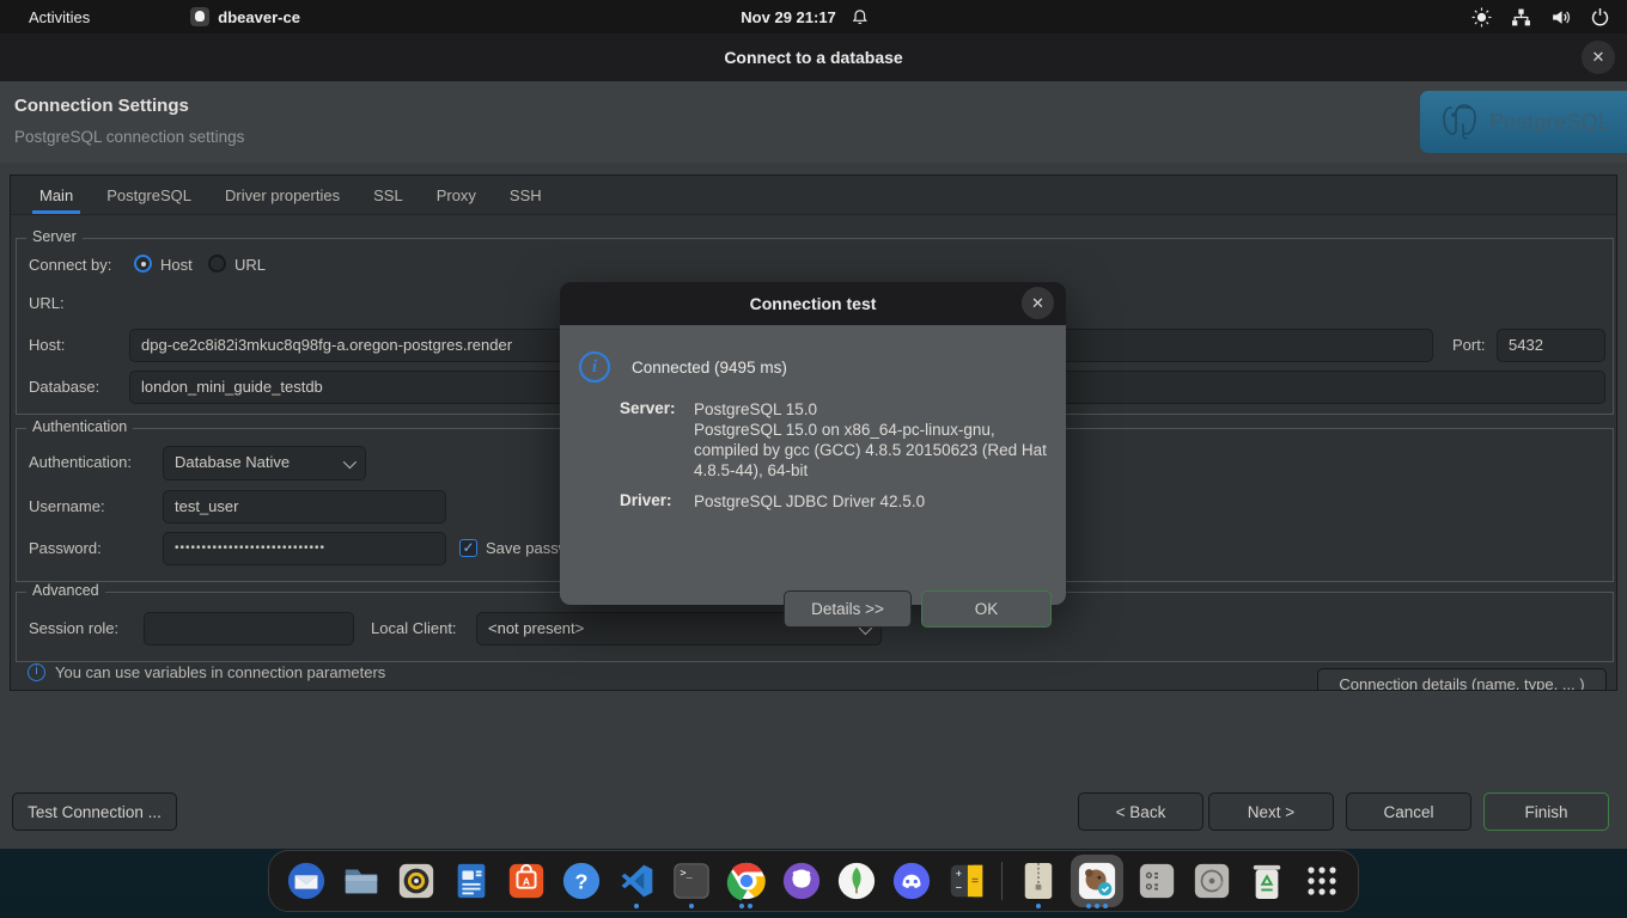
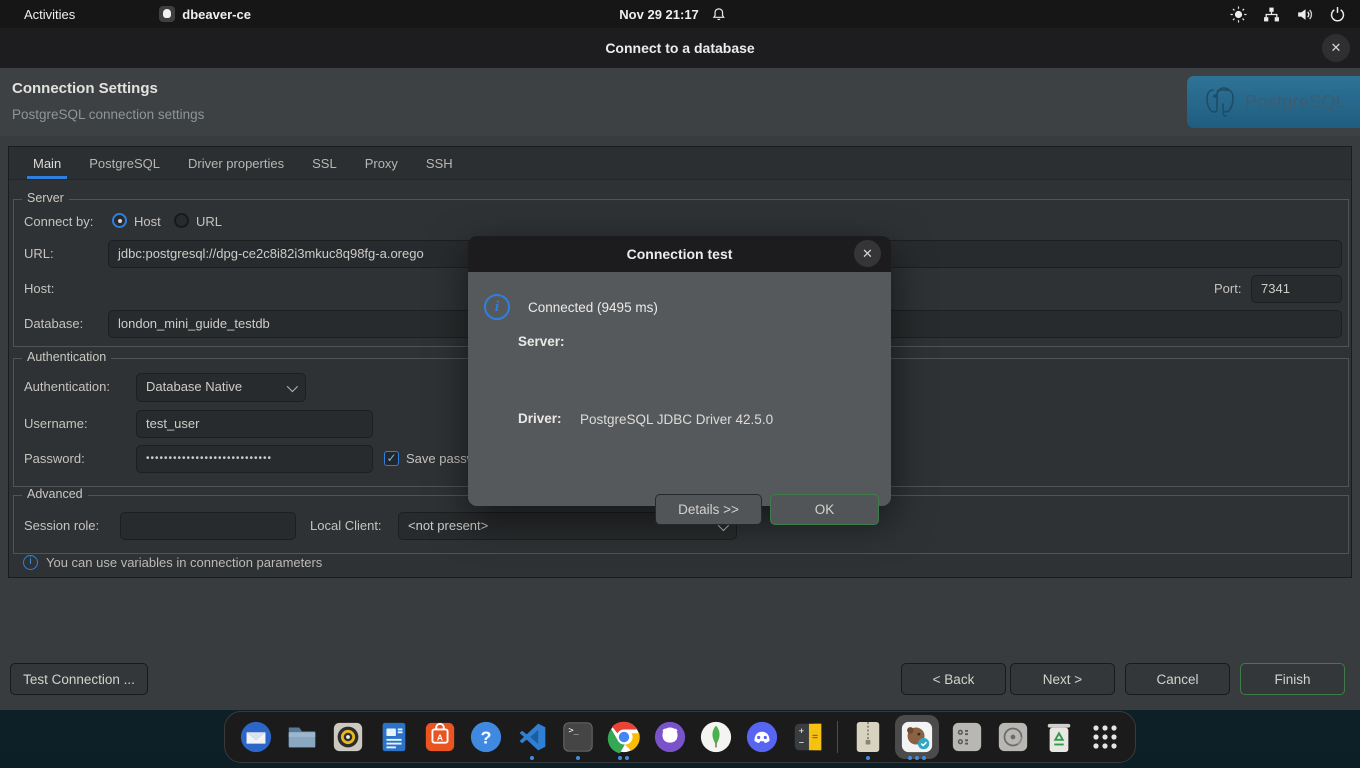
  Activities
  dbeaver-ce
  Nov 29 21:17
  Connect to a database
  ✕
  Connection Settings
  PostgreSQL connection settings
  PostgreSQL
  Main
  PostgreSQL
  Driver properties
  SSL
  Proxy
  SSH
  Server
  Connect by:
  Host
  URL
  URL:
+ jdbc:postgresql://dpg-ce2c8i82i3mkuc8q98fg-a.orego
  Host:
- dpg-ce2c8i82i3mkuc8q98fg-a.oregon-postgres.render
  Port:
- 5432
+ 7341
  Database:
  london_mini_guide_testdb
  Authentication
  Authentication:
  Database Native
  Username:
  test_user
  Password:
  ••••••••••••••••••••••••••••
  ✓
  Advanced
  Session role:
  Local Client:
  <not present>
  i
  You can use variables in connection parameters
- Connection details (name, type, ... )
  Test Connection ...
  < Back
  Next >
  Cancel
  Finish
  Connection test
  ✕
  i
  Connected (9495 ms)
  Server:
- PostgreSQL 15.0
- PostgreSQL 15.0 on x86_64-pc-linux-gnu, compiled by gcc (GCC) 4.8.5 20150623 (Red Hat 4.8.5-44), 64-bit
  Driver:
  PostgreSQL JDBC Driver 42.5.0
  Details >>
  OK
  A
  ?
  >_
  +
  −
  =
